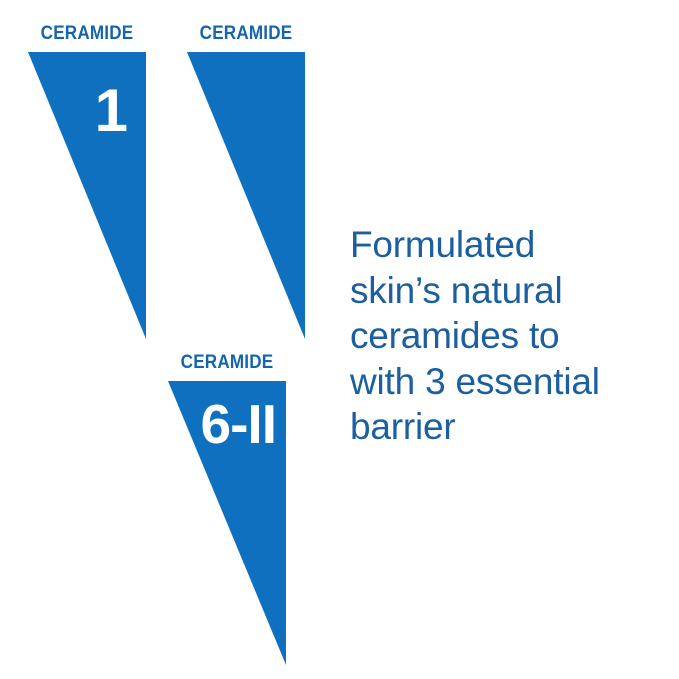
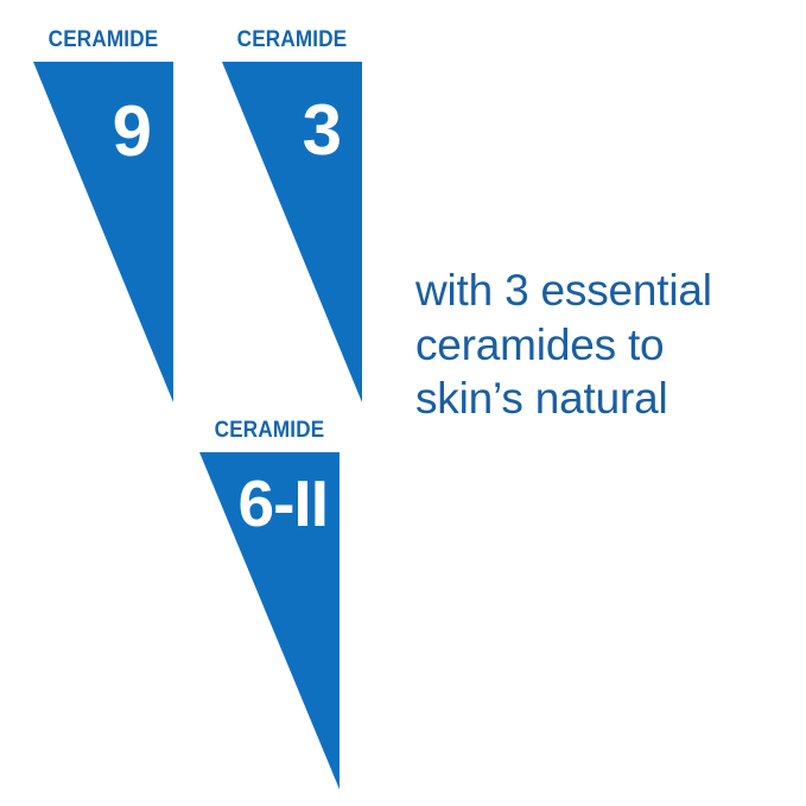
  CERAMIDE
- 1
+ 9
  CERAMIDE
+ 3
  CERAMIDE
  6-II
- Formulated
- skin’s natural
+ with 3 essential
  ceramides to
- with 3 essential
+ skin’s natural
- barrier
